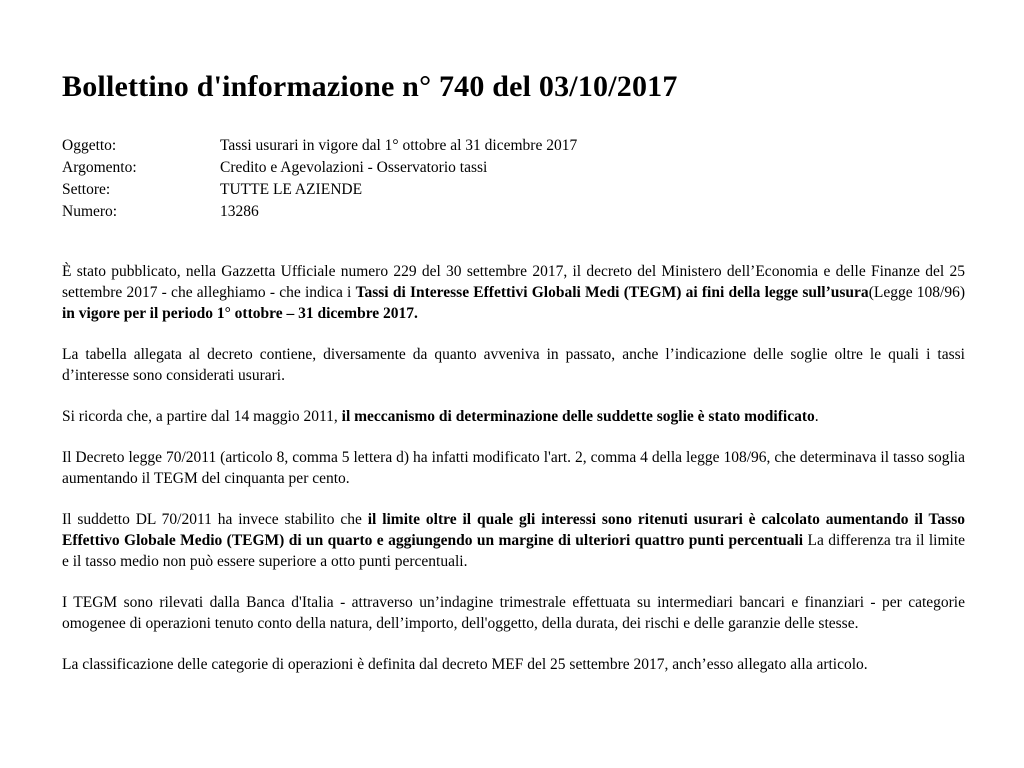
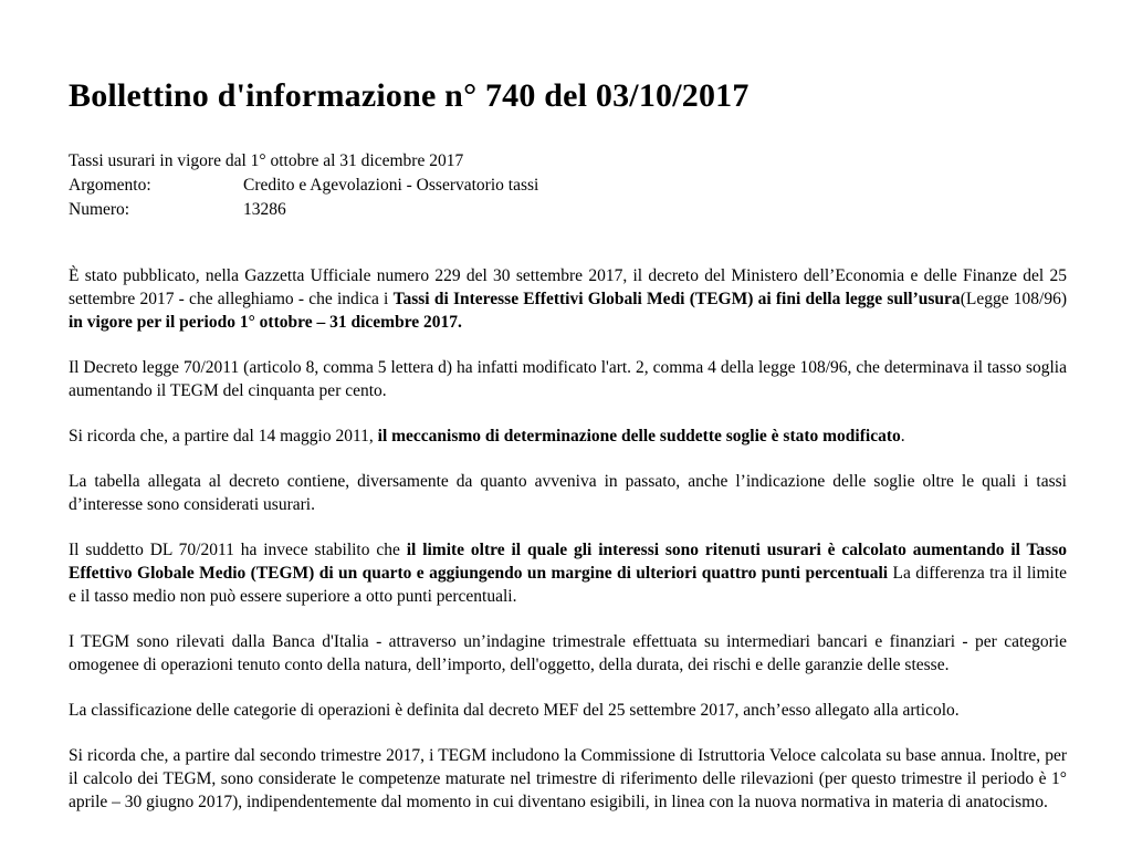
  Bollettino d'informazione n° 740 del 03/10/2017
- Oggetto:
  Tassi usurari in vigore dal 1° ottobre al 31 dicembre 2017
  Argomento:
  Credito e Agevolazioni - Osservatorio tassi
- Settore:
- TUTTE LE AZIENDE
  Numero:
  13286
  È stato pubblicato, nella Gazzetta Ufficiale numero 229 del 30 settembre 2017, il decreto del Ministero dell’Economia e delle Finanze del 25 settembre 2017 - che alleghiamo - che indica i Tassi di Interesse Effettivi Globali Medi (TEGM) ai fini della legge sull’usura(Legge 108/96) in vigore per il periodo 1° ottobre – 31 dicembre 2017.
- La tabella allegata al decreto contiene, diversamente da quanto avveniva in passato, anche l’indicazione delle soglie oltre le quali i tassi d’interesse sono considerati usurari.
+ Il Decreto legge 70/2011 (articolo 8, comma 5 lettera d) ha infatti modificato l'art. 2, comma 4 della legge 108/96, che determinava il tasso soglia aumentando il TEGM del cinquanta per cento.
  Si ricorda che, a partire dal 14 maggio 2011, il meccanismo di determinazione delle suddette soglie è stato modificato.
- Il Decreto legge 70/2011 (articolo 8, comma 5 lettera d) ha infatti modificato l'art. 2, comma 4 della legge 108/96, che determinava il tasso soglia aumentando il TEGM del cinquanta per cento.
+ La tabella allegata al decreto contiene, diversamente da quanto avveniva in passato, anche l’indicazione delle soglie oltre le quali i tassi d’interesse sono considerati usurari.
  Il suddetto DL 70/2011 ha invece stabilito che il limite oltre il quale gli interessi sono ritenuti usurari è calcolato aumentando il Tasso Effettivo Globale Medio (TEGM) di un quarto e aggiungendo un margine di ulteriori quattro punti percentuali La differenza tra il limite e il tasso medio non può essere superiore a otto punti percentuali.
  I TEGM sono rilevati dalla Banca d'Italia - attraverso un’indagine trimestrale effettuata su intermediari bancari e finanziari - per categorie omogenee di operazioni tenuto conto della natura, dell’importo, dell'oggetto, della durata, dei rischi e delle garanzie delle stesse.
  La classificazione delle categorie di operazioni è definita dal decreto MEF del 25 settembre 2017, anch’esso allegato alla articolo.
+ Si ricorda che, a partire dal secondo trimestre 2017, i TEGM includono la Commissione di Istruttoria Veloce calcolata su base annua. Inoltre, per il calcolo dei TEGM, sono considerate le competenze maturate nel trimestre di riferimento delle rilevazioni (per questo trimestre il periodo è 1° aprile – 30 giugno 2017), indipendentemente dal momento in cui diventano esigibili, in linea con la nuova normativa in materia di anatocismo.
